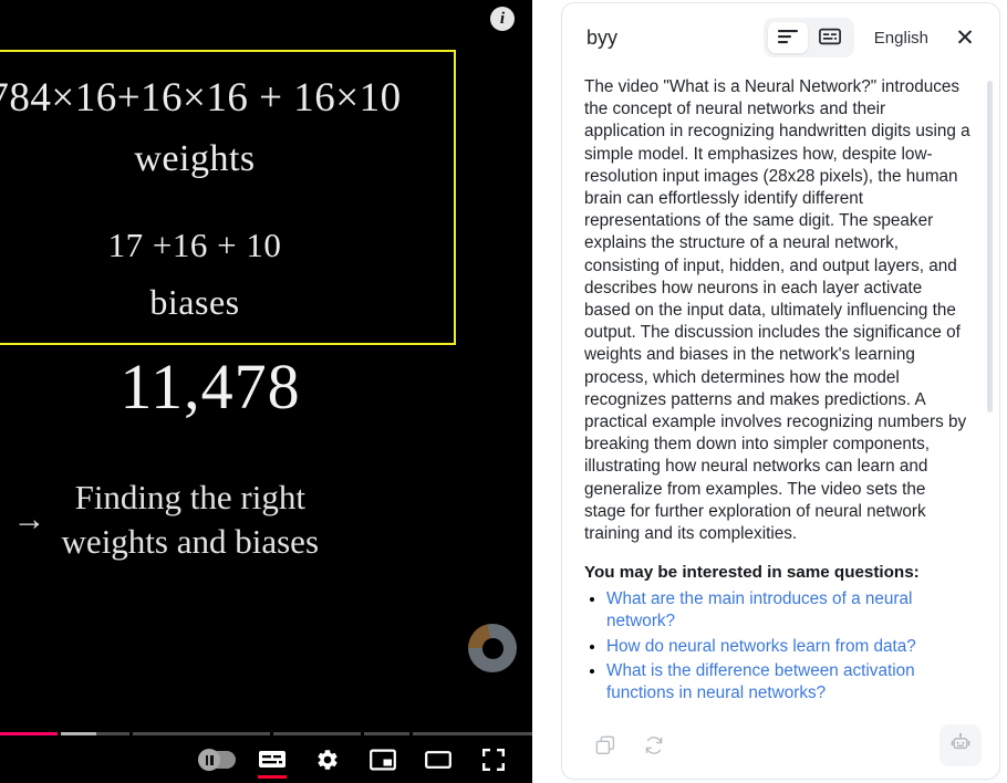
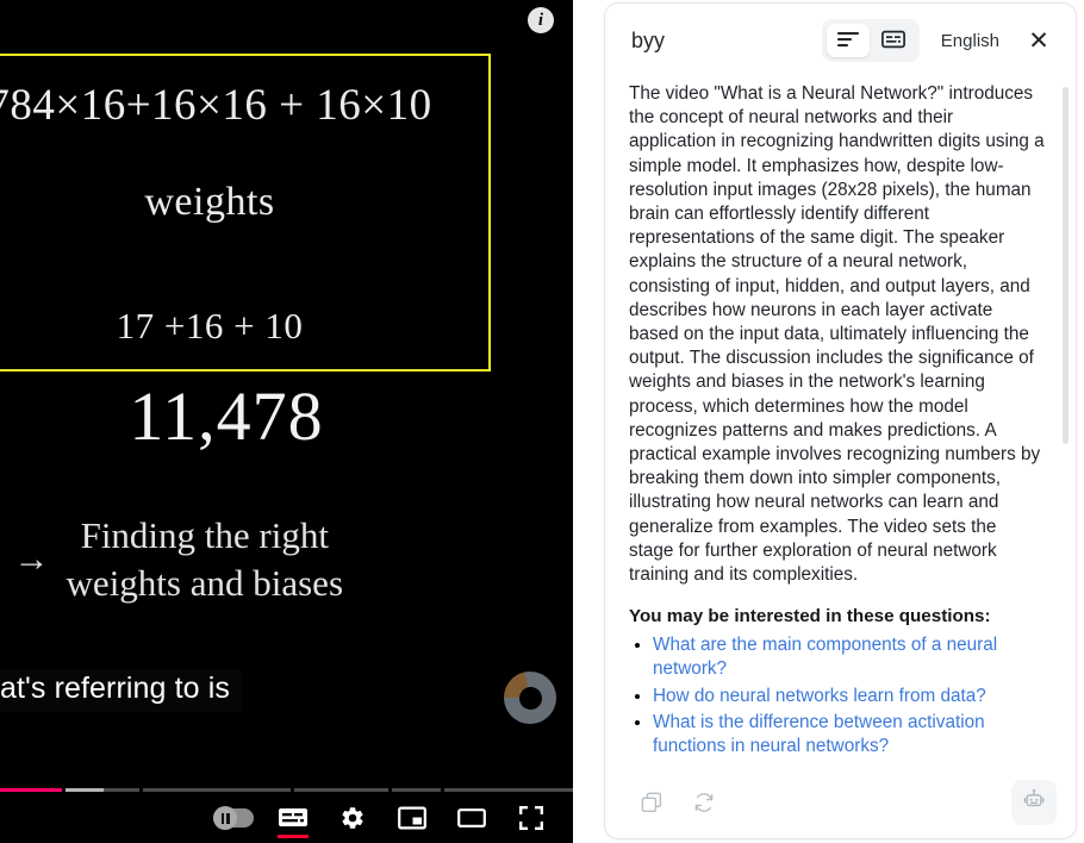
  i
  84×16+16×16 + 16×10
  weights
  17 +16 + 10
- biases
  11,478
  →
  Finding the right
  weights and biases
+ at's referring to is
  byy
  English
  ✕
  The video "What is a Neural Network?" introduces the concept of neural networks and their application in recognizing handwritten digits using a simple model. It emphasizes how, despite low-resolution input images (28x28 pixels), the human brain can effortlessly identify different representations of the same digit. The speaker explains the structure of a neural network, consisting of input, hidden, and output layers, and describes how neurons in each layer activate based on the input data, ultimately influencing the output. The discussion includes the significance of weights and biases in the network's learning process, which determines how the model recognizes patterns and makes predictions. A practical example involves recognizing numbers by breaking them down into simpler components, illustrating how neural networks can learn and generalize from examples. The video sets the stage for further exploration of neural network training and its complexities.
- You may be interested in same questions:
+ You may be interested in these questions:
- What are the main introduces of a neural network?
+ What are the main components of a neural network?
  How do neural networks learn from data?
  What is the difference between activation functions in neural networks?
